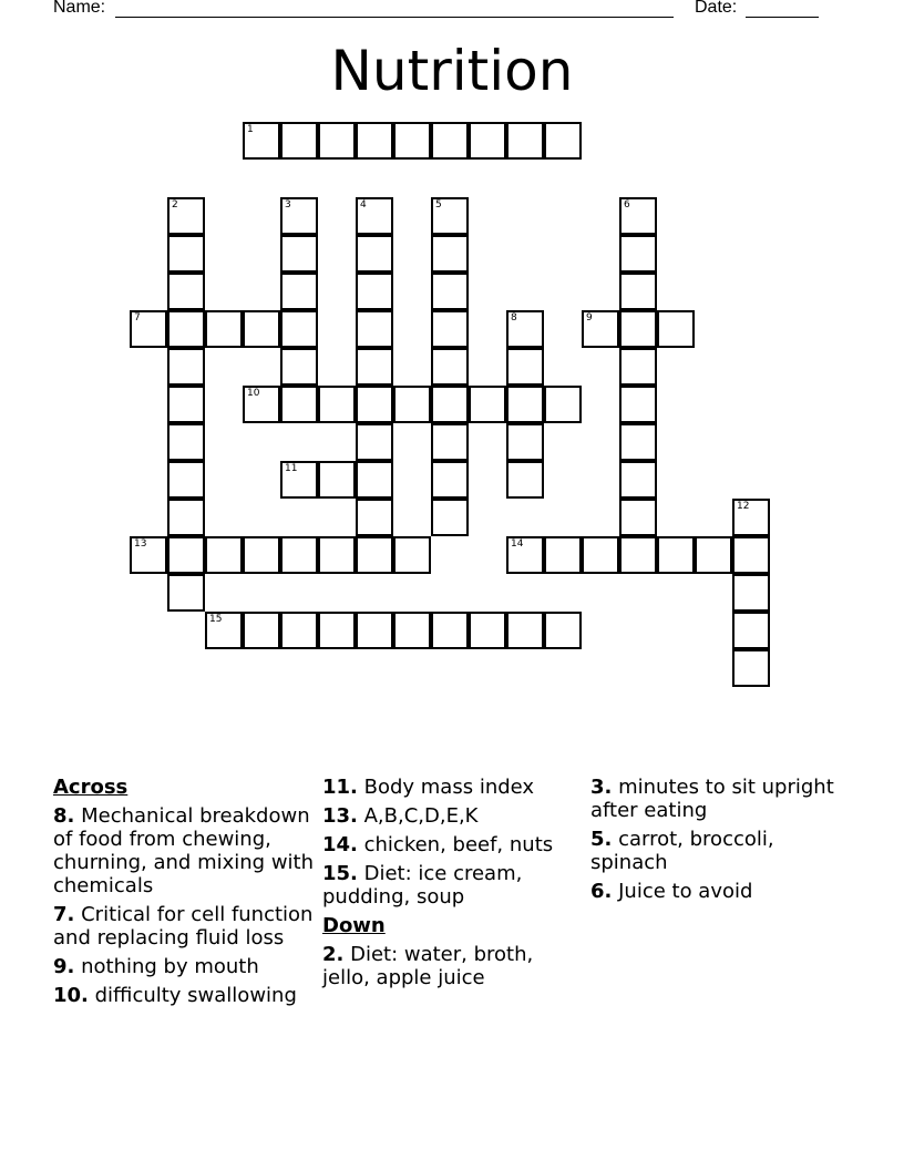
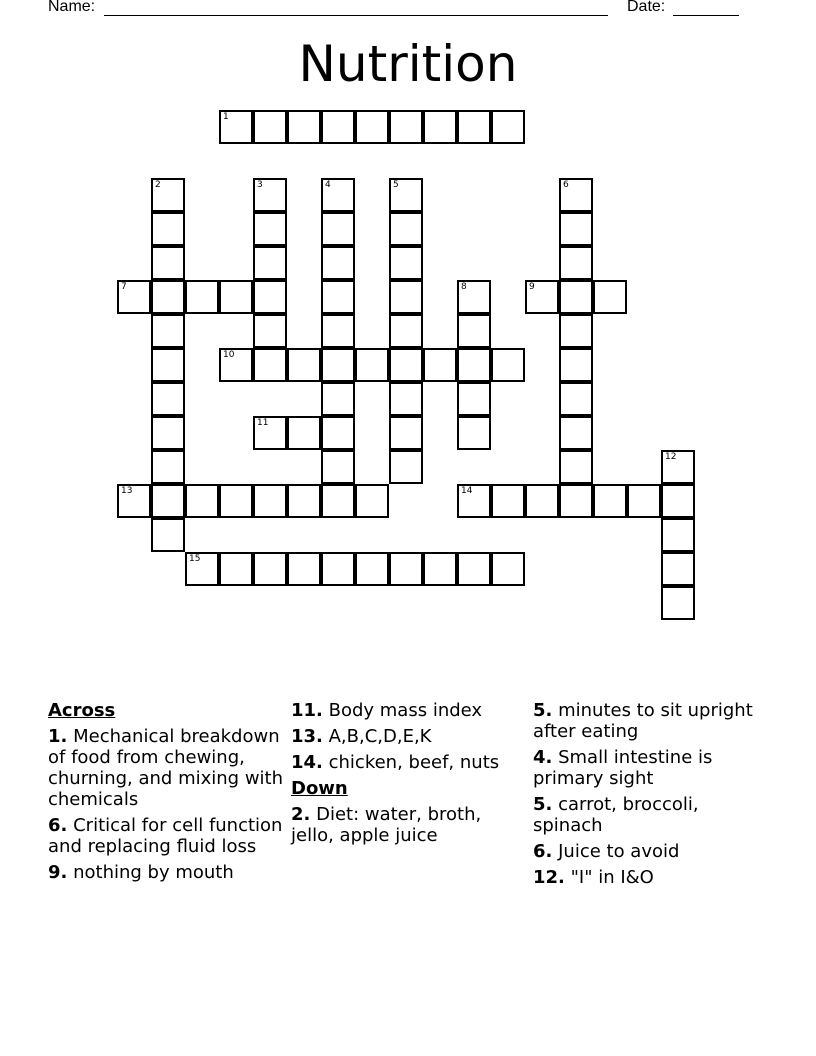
  Name:
  Date:
  Nutrition
  1
  2
  3
  4
  5
  6
  7
  8
  9
  10
  11
  12
  13
  14
  15
  Across
- 8. Mechanical breakdown of food from chewing, churning, and mixing with chemicals
+ 1. Mechanical breakdown of food from chewing, churning, and mixing with chemicals
- 7. Critical for cell function and replacing fluid loss
+ 6. Critical for cell function and replacing fluid loss
  9. nothing by mouth
- 10. difficulty swallowing
  11. Body mass index
  13. A,B,C,D,E,K
  14. chicken, beef, nuts
- 15. Diet: ice cream, pudding, soup
  Down
  2. Diet: water, broth, jello, apple juice
- 3. minutes to sit upright after eating
+ 5. minutes to sit upright after eating
+ 4. Small intestine is primary sight
  5. carrot, broccoli, spinach
  6. Juice to avoid
+ 12. "I" in I&O
